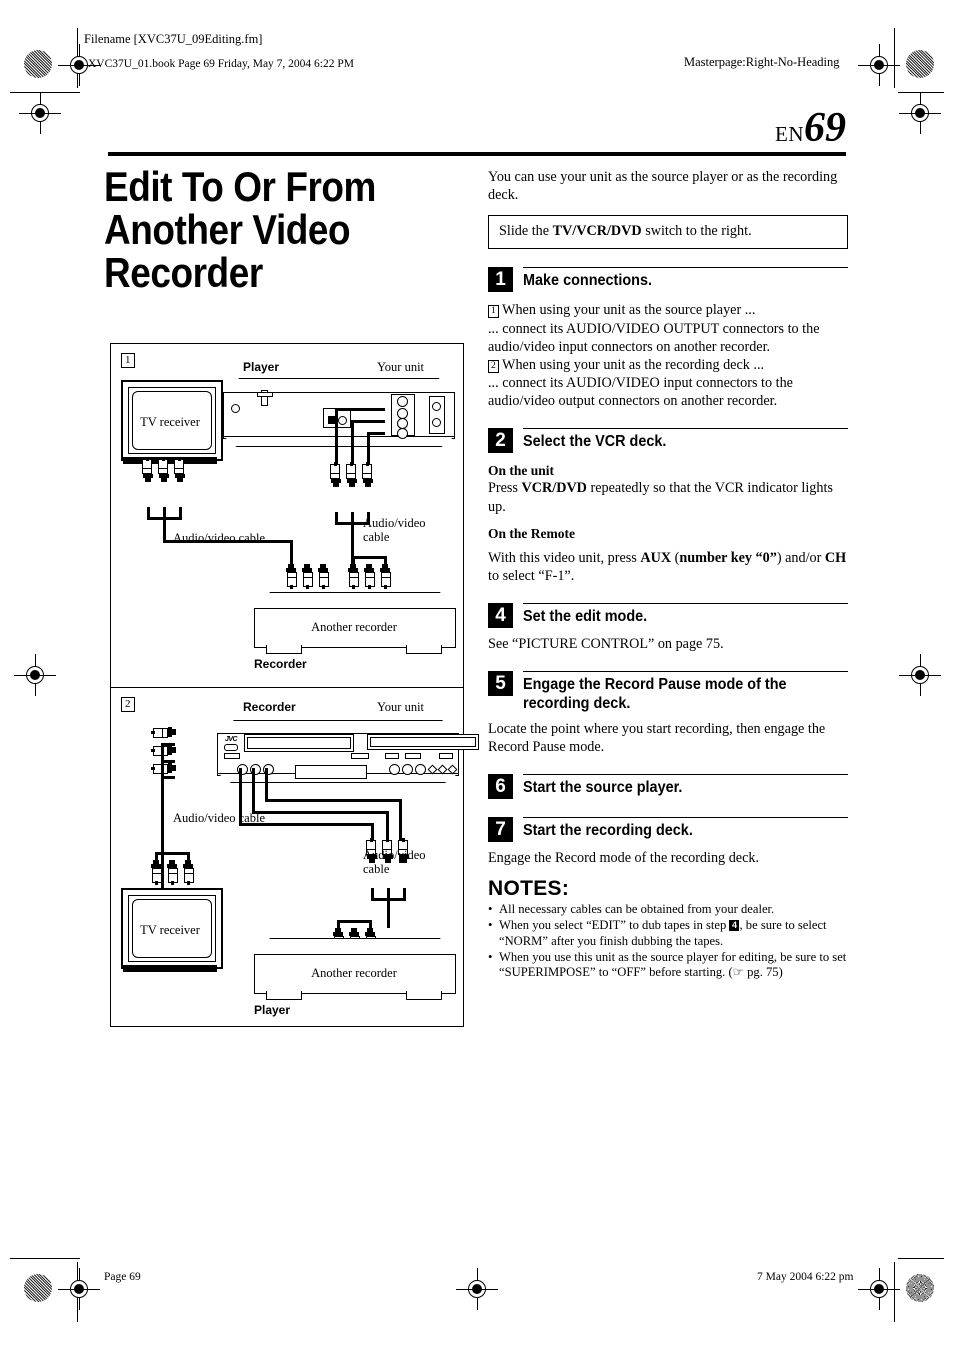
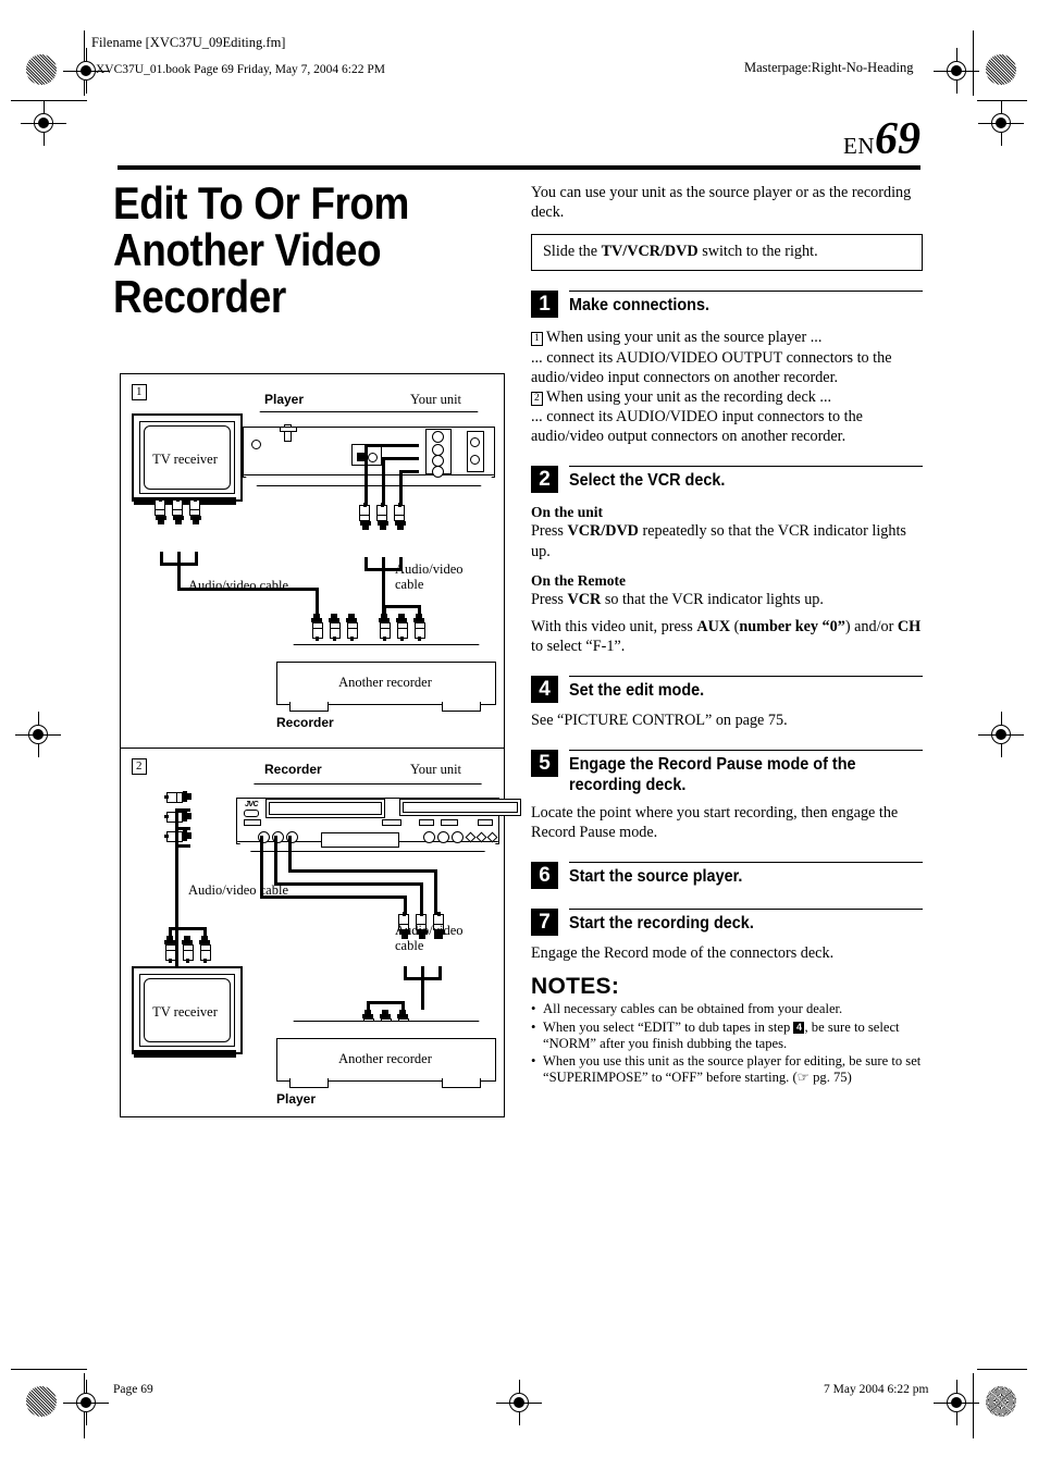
  Filename [XVC37U_09Editing.fm]
  XVC37U_01.book Page 69 Friday, May 7, 2004 6:22 PM
  Masterpage:Right-No-Heading
  Page 69
  7 May 2004 6:22 pm
  EN69
  Edit To Or From Another Video Recorder
  1
  Player
  Your unit
  TV receiver
  Audio/video cable
  Audio/video cable
  Another recorder
  Recorder
  2
  Recorder
  Your unit
  Audio/videoable
  Audio/video cable
  TV receiver
  Another recorder
  Player
  You can use your unit as the source player or as the recording deck.
  Slide the TV/VCR/DVD switch to the right.
  1
  Make connections.
  1 When using your unit as the source player ...
  ... connect its AUDIO/VIDEO OUTPUT connectors to the audio/video input connectors on another recorder.
  2 When using your unit as the recording deck ...
  ... connect its AUDIO/VIDEO input connectors to the audio/video output connectors on another recorder.
  2
  Select the VCR deck.
  On the unit
  Press VCR/DVD repeatedly so that the VCR indicator lights up.
  On the Remote
+ Press VCR so that the VCR indicator lights up.
  With this video unit, press AUX (number key “0”) and/or CH to select “F-1”.
  4
  Set the edit mode.
  See “PICTURE CONTROL” on page 75.
  5
  Engage the Record Pause mode of the recording deck.
  Locate the point where you start recording, then engage the Record Pause mode.
  6
  Start the source player.
  7
  Start the recording deck.
- Engage the Record mode of the recording deck.
+ Engage the Record mode of the connectors deck.
  NOTES:
  All necessary cables can be obtained from your dealer.
  When you select “EDIT” to dub tapes in step 4 , be sure to select “NORM” after you finish dubbing the tapes.
  When you use this unit as the source player for editing, be sure to set “SUPERIMPOSE” to “OFF” before starting. (☞ pg. 75)
